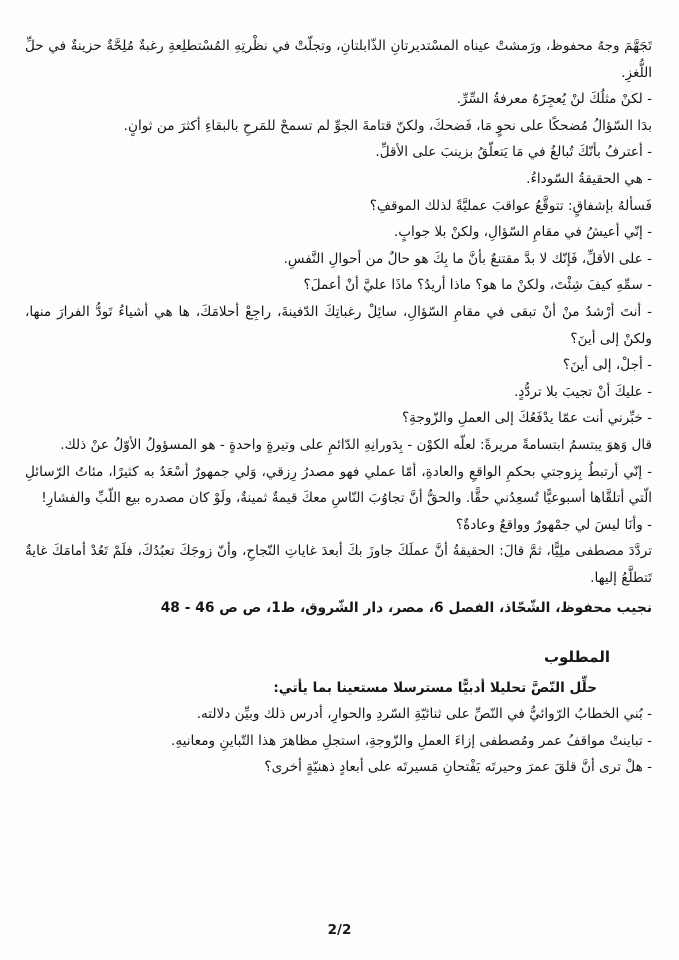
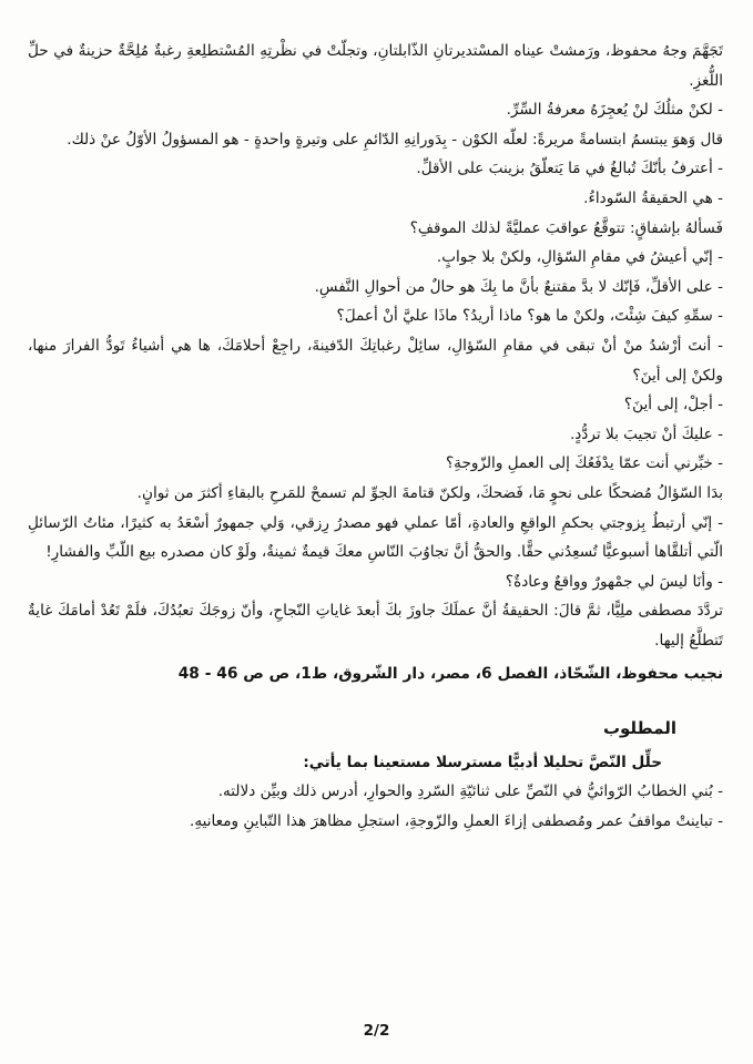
  تَجَهَّمَ وجهُ محفوظ، ورَمشتْ عيناه المسْتديرتانِ الذّابلتانِ، وتجلّتْ في نظْرتِهِ المُسْتطلِعةِ رغبةٌ مُلِحَّةٌ حزينةٌ في حلِّ اللُّغزِ.
  - لكنْ مثلُكَ لنْ يُعجِزَهُ معرفةُ السِّرِّ.
- بدَا السّؤالُ مُضحكًا على نحوٍ مَا، فَضحكَ، ولكنّ قتامةَ الجوِّ لم تسمحْ للمَرحِ بالبقاءِ أكثرَ من ثوانٍ.
+ قال وَهوَ يبتسمُ ابتسامةً مريرةً: لعلّه الكوْن - بِدَورانِهِ الدّائمِ على وتيرةٍ واحدةٍ - هو المسؤولُ الأوّلُ عنْ ذلك.
  - أعترفُ بأنّكَ تُبالغُ في مَا يَتعلّقُ بزينبَ على الأقلِّ.
  - هي الحقيقةُ السّوداءُ.
  فَسألهُ بإشفاقٍ: تتوقَّعُ عواقبَ عمليَّةً لذلك الموقفِ؟
  - إنّي أعيشُ في مقامِ السّؤالِ، ولكنْ بلا جوابٍ.
  - على الأقلِّ، فَإنّك لا بدَّ مقتنعٌ بأنَّ ما بِكَ هو حالٌ من أحوالِ النَّفسِ.
  - سمِّهِ كيفَ شِئْتَ، ولكنْ ما هو؟ ماذا أريدُ؟ ماذَا عليَّ أنْ أعملَ؟
  - أنتَ أرْشدُ منْ أنْ تبقى في مقامِ السّؤالِ، سائِلْ رغباتِكَ الدّفينةَ، راجِعْ أحلامَكَ، ها هي أشياءُ تَودُّ الفرارَ منها، ولكنْ إلى أينَ؟
  - أجلْ، إلى أينَ؟
  - عليكَ أنْ تجيبَ بلا تردُّدٍ.
  - خبِّرني أنت عمّا يدْفَعُكَ إلى العملِ والزّوجةِ؟
- قال وَهوَ يبتسمُ ابتسامةً مريرةً: لعلّه الكوْن - بِدَورانِهِ الدّائمِ على وتيرةٍ واحدةٍ - هو المسؤولُ الأوّلُ عنْ ذلك.
+ بدَا السّؤالُ مُضحكًا على نحوٍ مَا، فَضحكَ، ولكنّ قتامةَ الجوِّ لم تسمحْ للمَرحِ بالبقاءِ أكثرَ من ثوانٍ.
  - إنّي أرتبطُ بِزوجتي بحكمِ الواقعِ والعادةِ، أمّا عملي فهو مصدرُ رِزقي، وَلي جمهورٌ أسْعَدُ به كثيرًا، مئاتُ الرّسائلِ الّتي أتلقَّاها أسبوعيًّا تُسعِدُني حقًّا. والحقُّ أنَّ تجاوُبَ النّاسِ معكَ قيمةٌ ثمينةٌ، ولَوْ كان مصدره بيع اللّبِّ والفشارِ!
  - وأنَا ليسَ لي جمْهورٌ وواقعٌ وعادةٌ؟
  تردَّدَ مصطفى ملِيًّا، ثمَّ قالَ: الحقيقةُ أنَّ عملَكَ جاوزَ بكَ أبعدَ غاياتِ النّجاحِ، وأنّ زوجَكَ تعبُدُكَ، فلَمْ تَعُدْ أمامَكَ غايةٌ تَتطلَّعُ إليها.
  نجيب محفوظ، الشّحّاذ، الفصل 6، مصر، دار الشّروق، ط1، ص ص 46 - 48
  المطلوب
  حلِّل النّصَّ تحليلا أدبيًّا مسترسلا مستعينا بما يأتي:
  - بُني الخطابُ الرّوائيُّ في النّصِّ على ثنائيّةِ السّردِ والحوارِ، أدرس ذلك وبيِّن دلالته.
  - تباينتْ مواقفُ عمر ومُصطفى إزاءَ العملِ والزّوجةِ، استجلِ مظاهرَ هذا التّباينِ ومعانيهِ.
- - هلْ ترى أنَّ قلقَ عمرَ وحيرتَه يَفْتحانِ مَسيرتَه على أبعادٍ ذهنيّةٍ أخرى؟
  2/2
